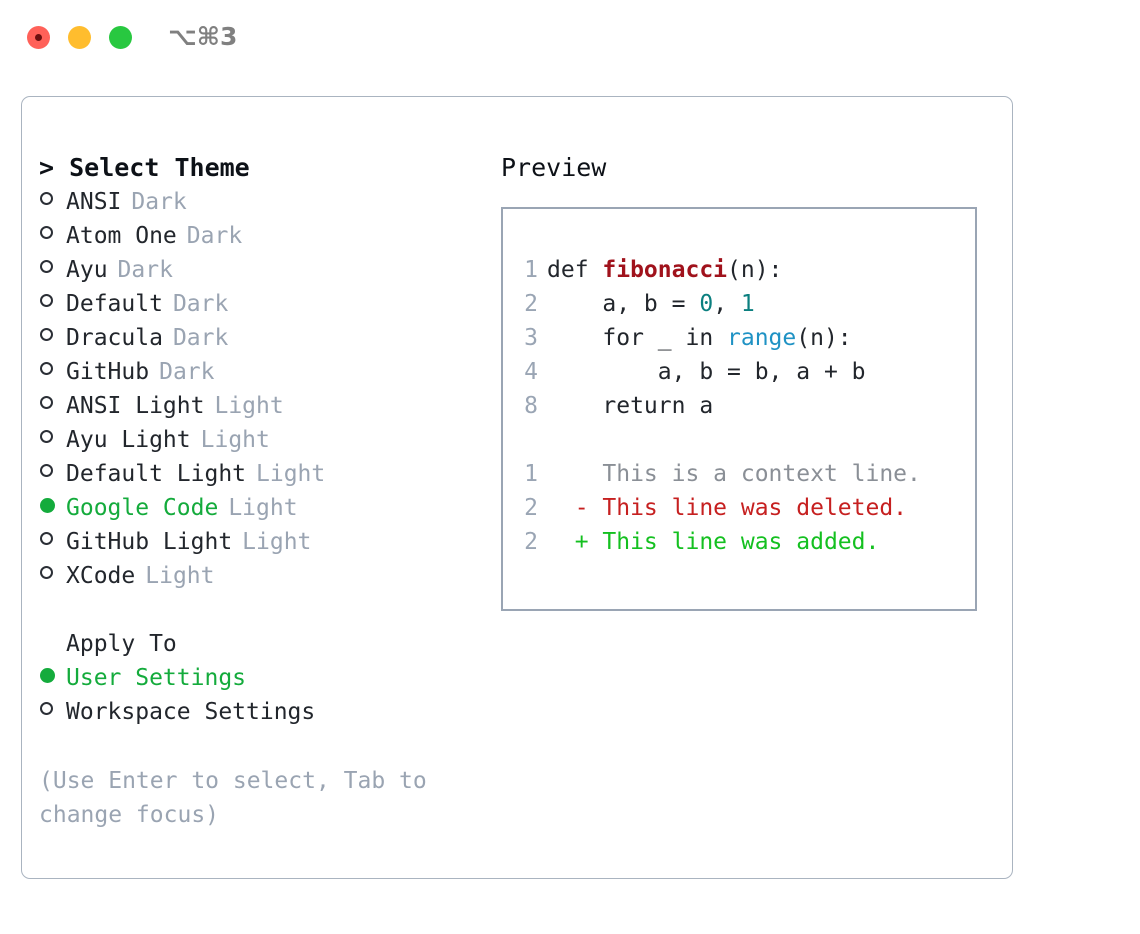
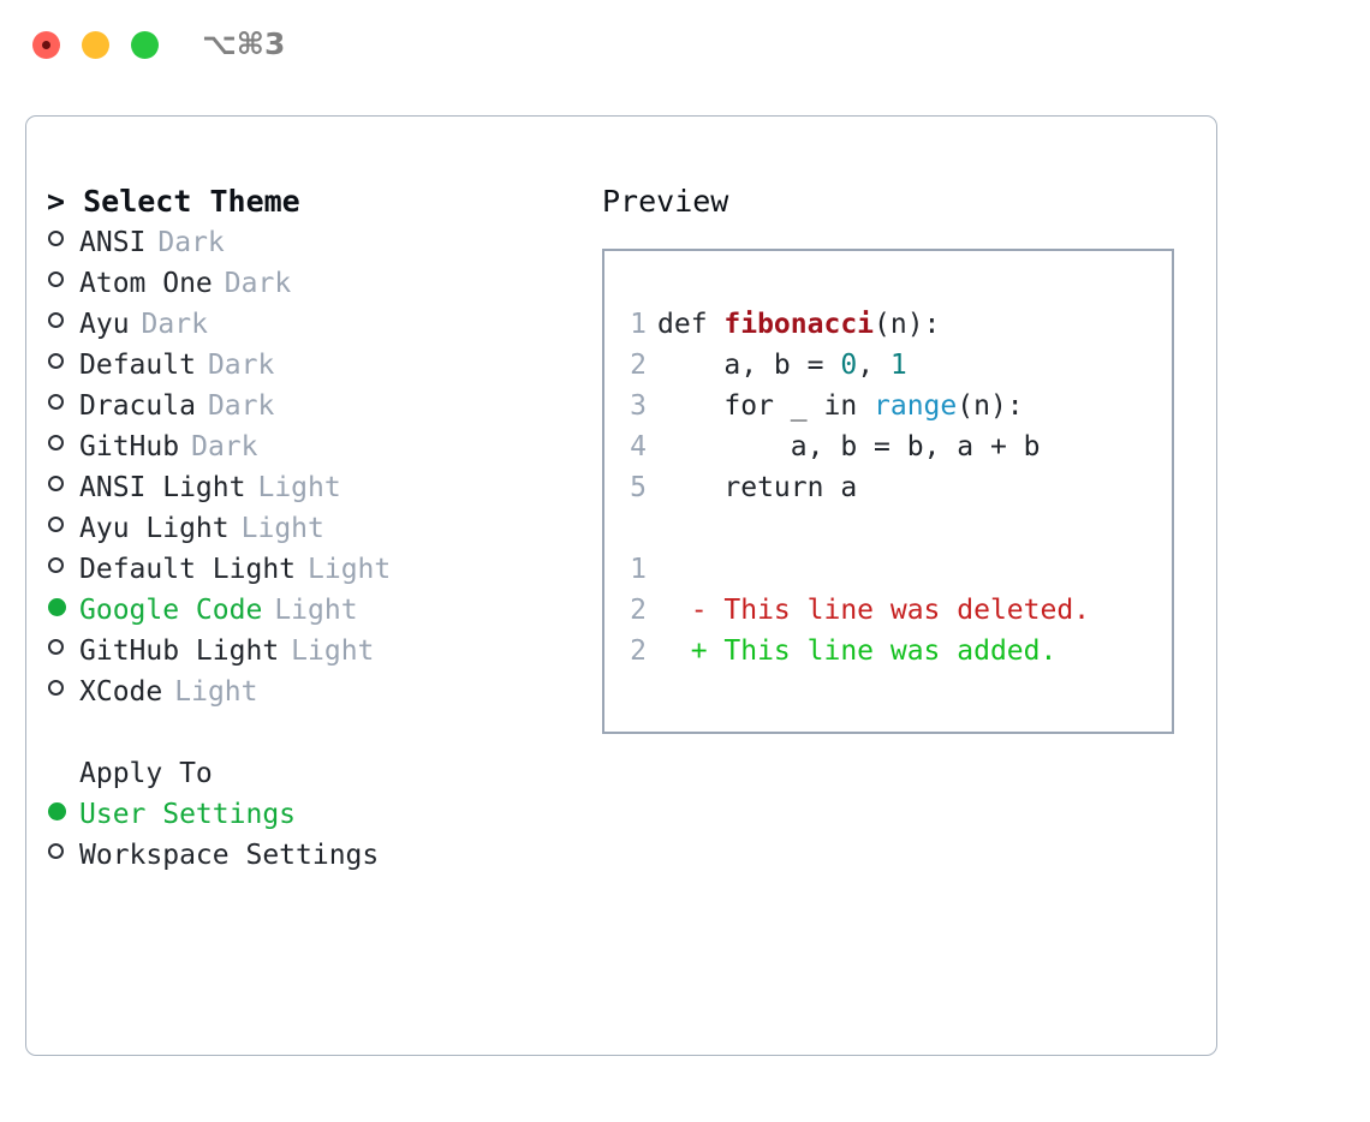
  ⌥⌘3
  > Select Theme
  ANSI
  Dark
  Atom One
  Dark
  Ayu
  Dark
  Default
  Dark
  Dracula
  Dark
  GitHub
  Dark
  ANSI Light
  Light
  Ayu Light
  Light
  Default Light
  Light
  Google Code
  Light
  GitHub Light
  Light
  XCode
  Light
  Apply To
  User Settings
  Workspace Settings
- (Use Enter to select, Tab to change focus)
  Preview
  1
  def fibonacci(n):
  2
  a, b = 0, 1
  3
  for _ in range(n):
  4
  a, b = b, a + b
- 8
+ 5
  return a
  1
- This is a context line.
  2
  - This line was deleted.
  2
  + This line was added.
